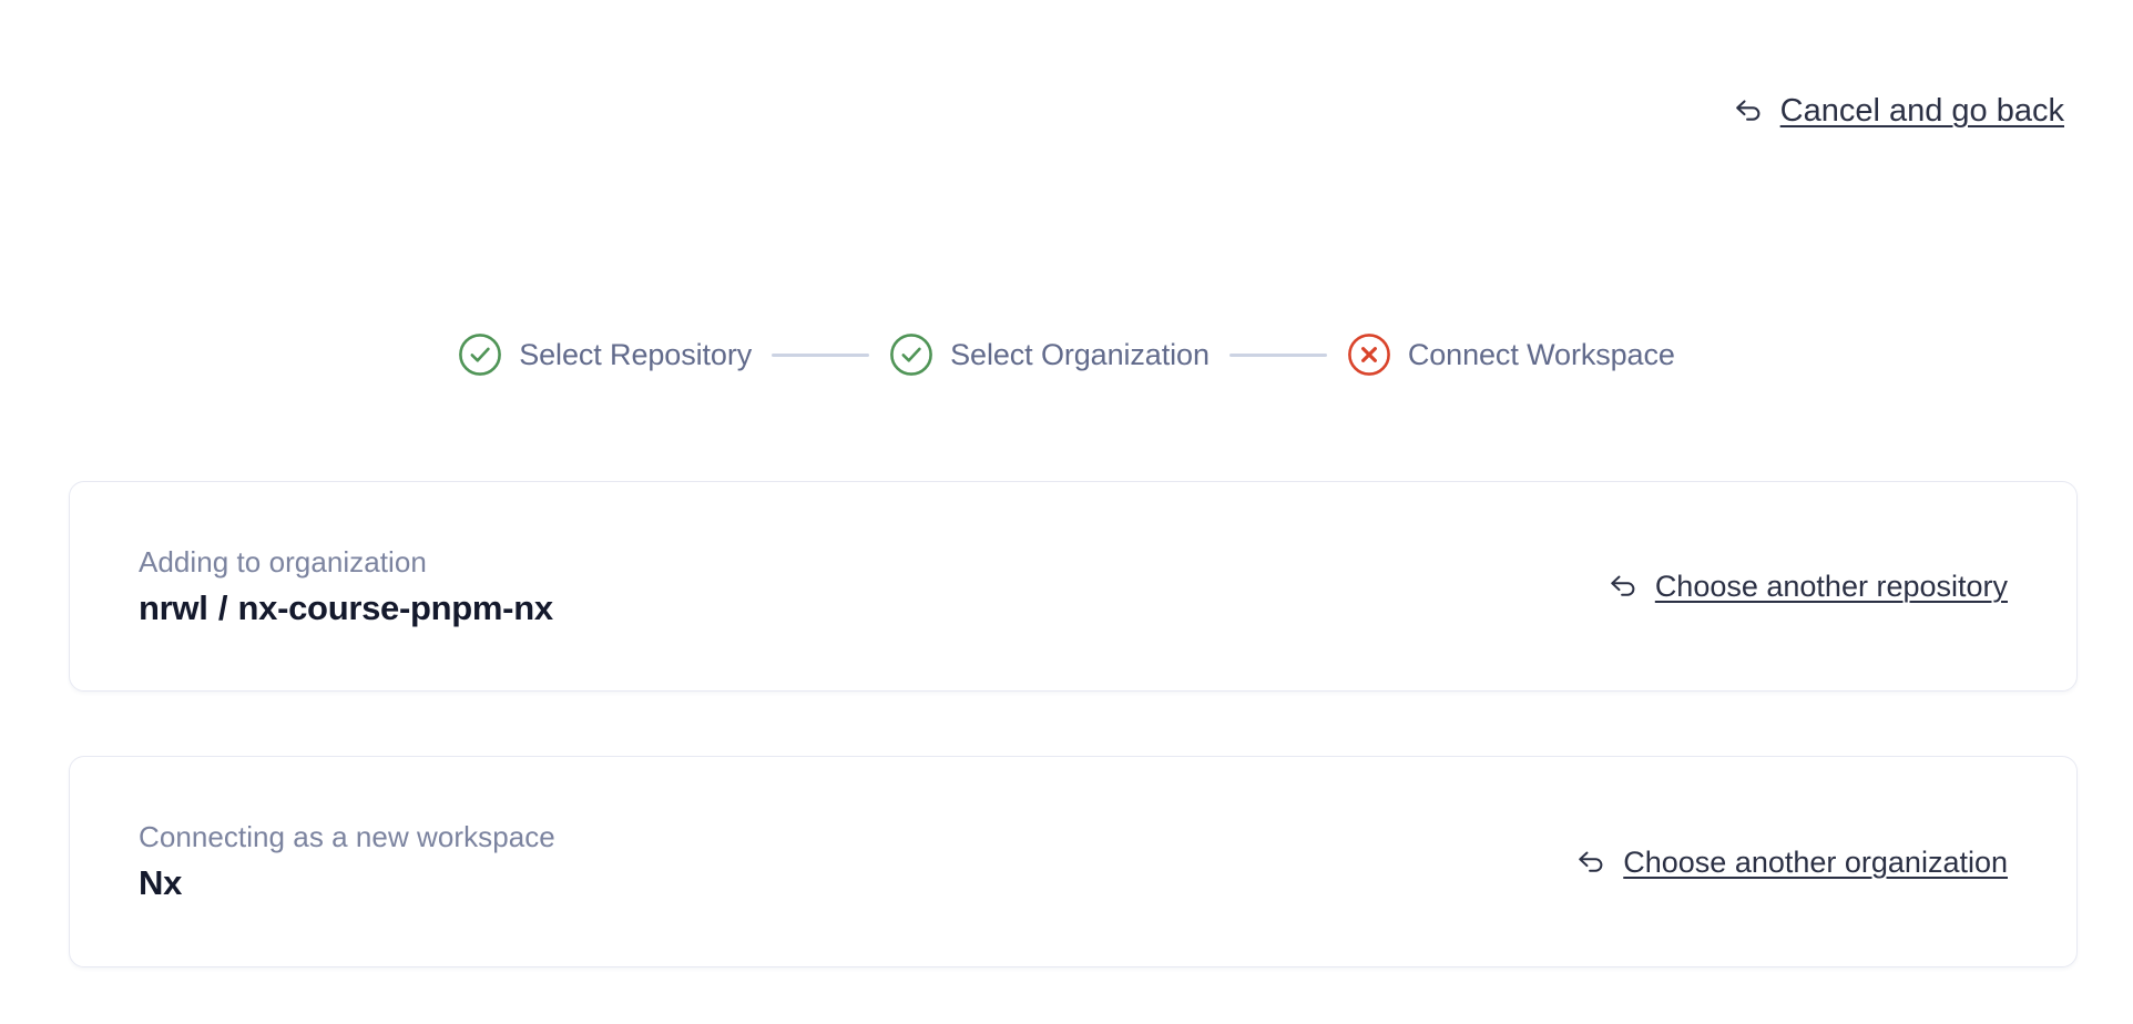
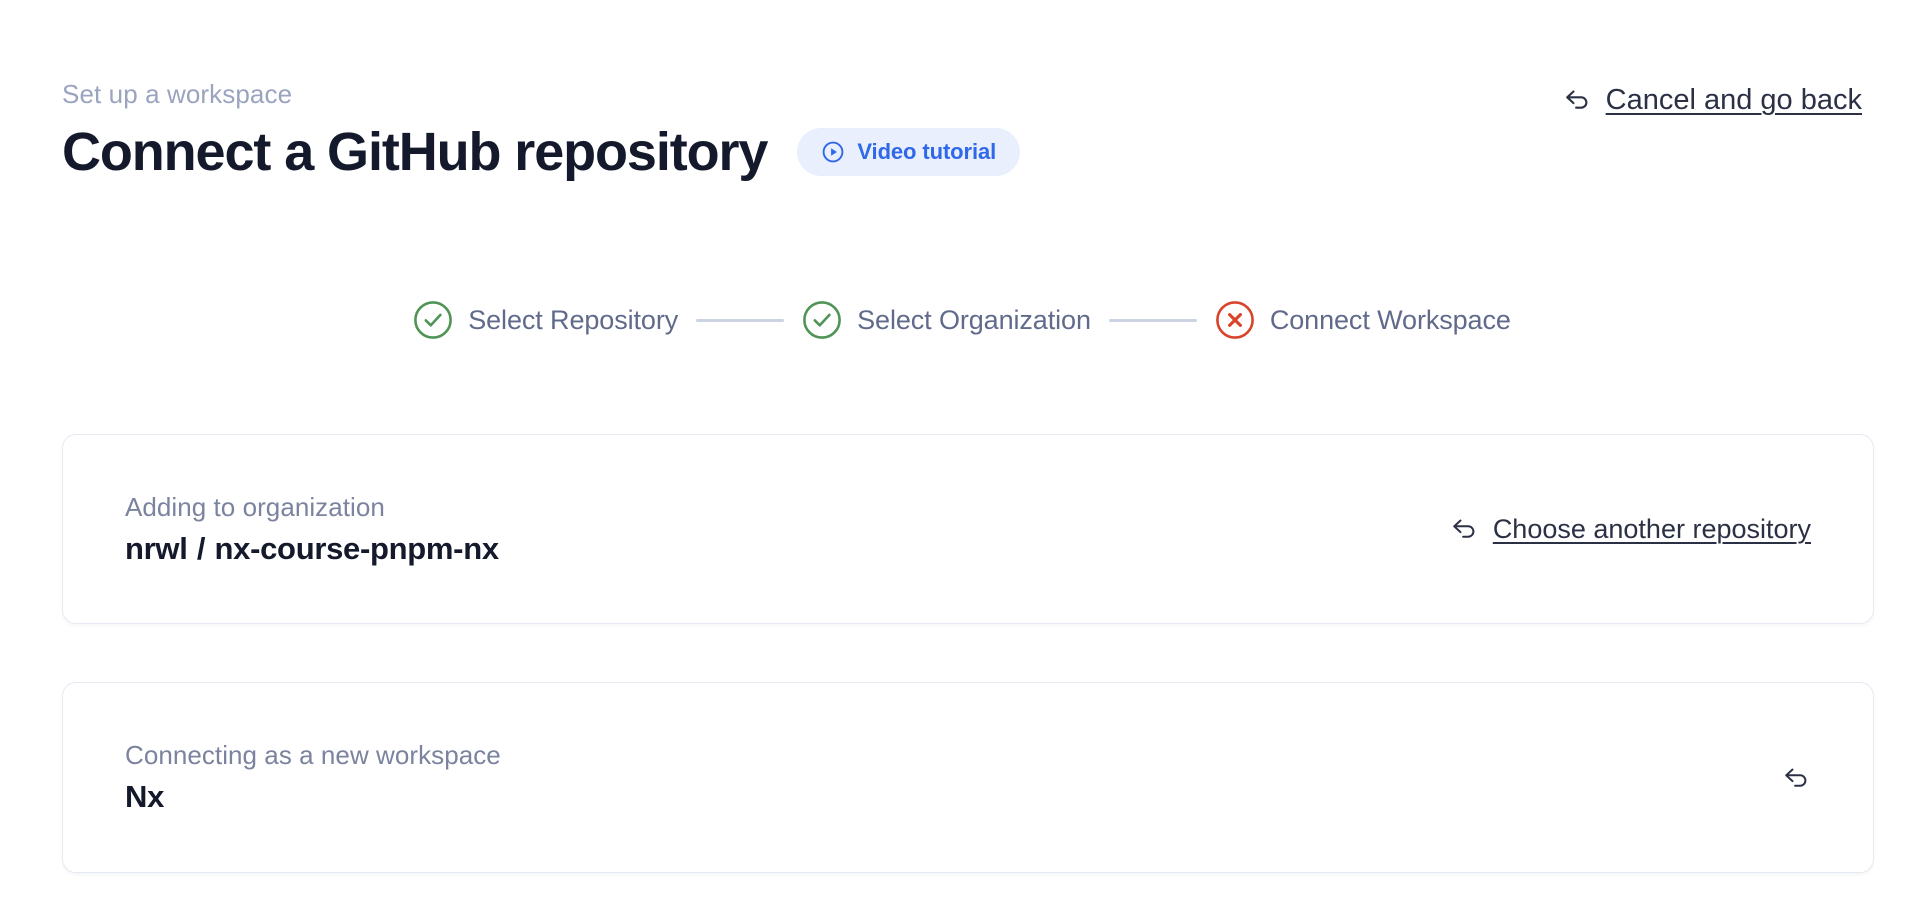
+ Set up a workspace
+ Connect a GitHub repository
+ Video tutorial
  Cancel and go back
  Select Repository
  Select Organization
  Connect Workspace
  Adding to organization
  nrwl / nx-course-pnpm-nx
  Choose another repository
  Connecting as a new workspace
  Nx
- Choose another organization
